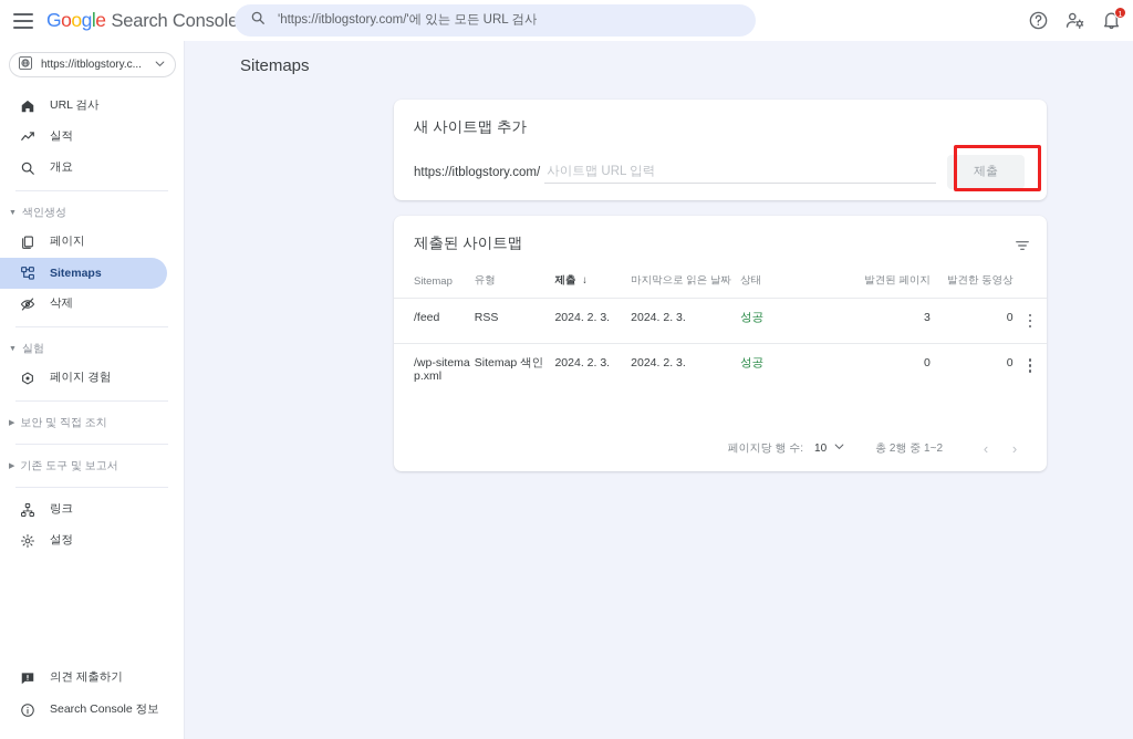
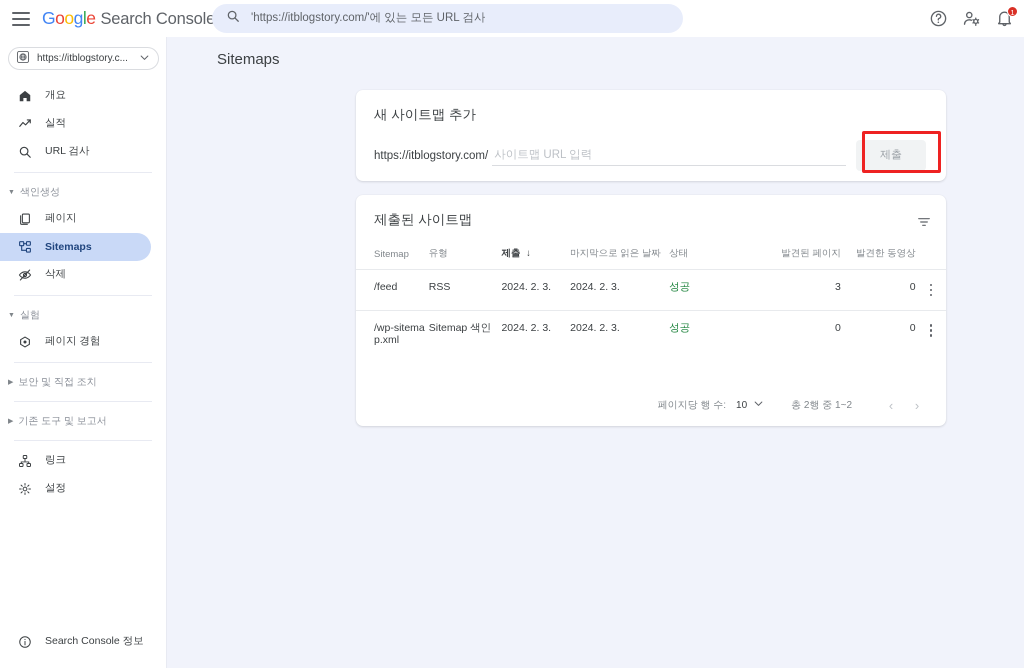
  Google
  Search Console
  'https://itblogstory.com/'에 있는 모든 URL 검사
  1
  https://itblogstory.c...
- URL 검사
+ 개요
  실적
- 개요
+ URL 검사
  색인생성
  페이지
  Sitemaps
  삭제
  실험
  페이지 경험
  보안 및 직접 조치
  기존 도구 및 보고서
  링크
  설정
- 의견 제출하기
  Search Console 정보
  Sitemaps
  새 사이트맵 추가
  https://itblogstory.com/
  사이트맵 URL 입력
  제출
  제출된 사이트맵
  Sitemap	유형	제출 ↓	마지막으로 읽은 날짜	상태	발견된 페이지	발견한 동영상
  /feed	RSS	2024. 2. 3.	2024. 2. 3.	성공	3	0
  /wp-sitemap.xml	Sitemap 색인	2024. 2. 3.	2024. 2. 3.	성공	0	0
  페이지당 행 수:
  10
  총 2행 중 1~2
  ‹
  ›
